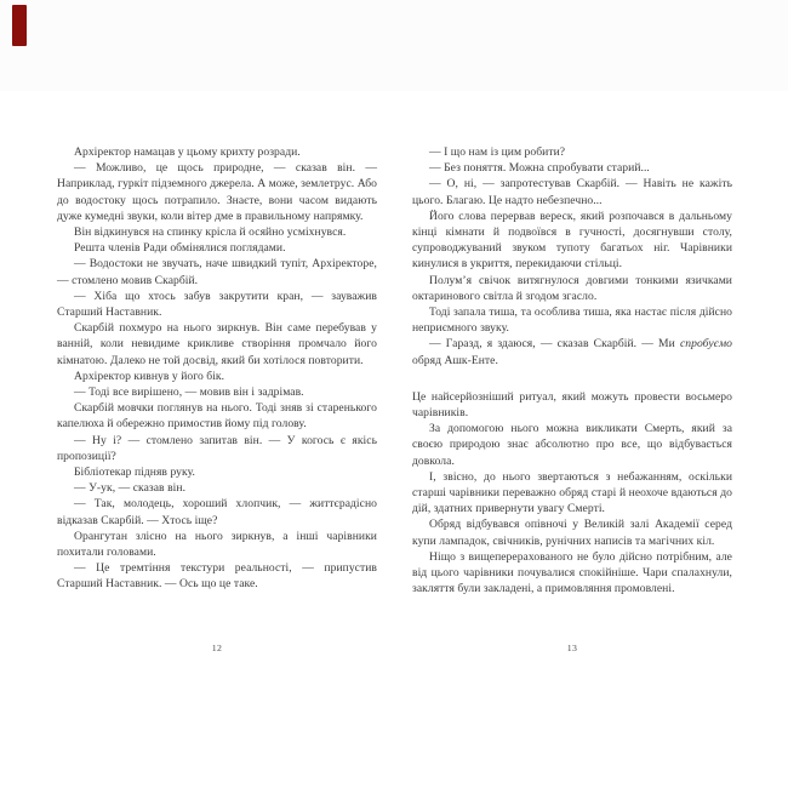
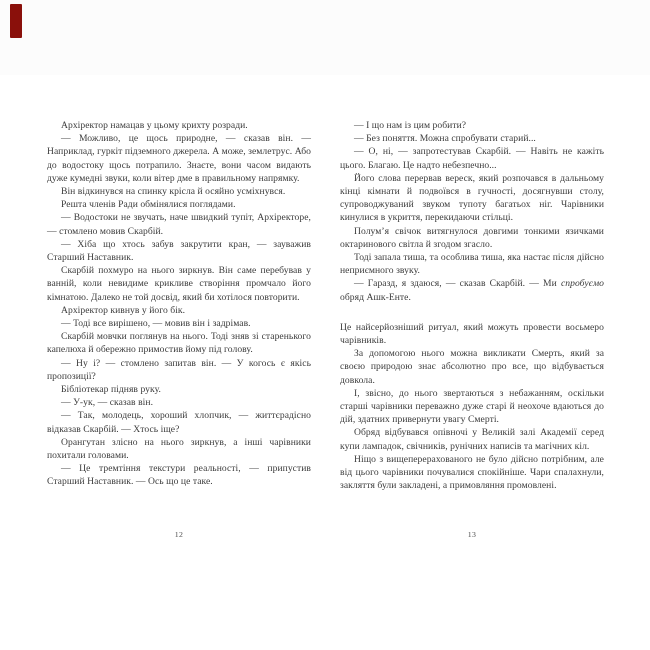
  Архіректор намацав у цьому крихту розради.
  — Можливо, це щось природне, — сказав він. — Наприклад, гуркіт підземного джерела. А може, землетрус. Або до водостоку щось потрапило. Знаєте, вони часом видають дуже кумедні звуки, коли вітер дме в правильному напрямку.
  Він відкинувся на спинку крісла й осяйно усміхнувся.
  Решта членів Ради обмінялися поглядами.
  — Водостоки не звучать, наче швидкий тупіт, Архіректоре, — стомлено мовив Скарбій.
  — Хіба що хтось забув закрутити кран, — зауважив Старший Наставник.
  Скарбій похмуро на нього зиркнув. Він саме перебував у ванній, коли невидиме крикливе створіння промчало його кімнатою. Далеко не той досвід, який би хотілося повторити.
  Архіректор кивнув у його бік.
  — Тоді все вирішено, — мовив він і задрімав.
  Скарбій мовчки поглянув на нього. Тоді зняв зі старенького капелюха й обережно примостив йому під голову.
  — Ну і? — стомлено запитав він. — У когось є якісь пропозиції?
  Бібліотекар підняв руку.
  — У-ук, — сказав він.
  — Так, молодець, хороший хлопчик, — життєрадісно відказав Скарбій. — Хтось іще?
  Орангутан злісно на нього зиркнув, а інші чарівники похитали головами.
  — Це тремтіння текстури реальності, — припустив Старший Наставник. — Ось що це таке.
  — І що нам із цим робити?
  — Без поняття. Можна спробувати старий...
  — О, ні, — запротестував Скарбій. — Навіть не кажіть цього. Благаю. Це надто небезпечно...
  Його слова перервав вереск, який розпочався в дальньому кінці кімнати й подвоївся в гучності, досягнувши столу, супроводжуваний звуком тупоту багатьох ніг. Чарівники кинулися в укриття, перекидаючи стільці.
  Полум’я свічок витягнулося довгими тонкими язичками октаринового світла й згодом згасло.
  Тоді запала тиша, та особлива тиша, яка настає після дійсно неприємного звуку.
  — Гаразд, я здаюся, — сказав Скарбій. — Ми спробуємо обряд Ашк-Енте.
  Це найсерйозніший ритуал, який можуть провести восьмеро чарівників.
  За допомогою нього можна викликати Смерть, який за своєю природою знає абсолютно про все, що відбувається довкола.
- І, звісно, до нього звертаються з небажанням, оскільки старші чарівники переважно обряд старі й неохоче вдаються до дій, здатних привернути увагу Смерті.
+ І, звісно, до нього звертаються з небажанням, оскільки старші чарівники переважно дуже старі й неохоче вдаються до дій, здатних привернути увагу Смерті.
  Обряд відбувався опівночі у Великій залі Академії серед купи лампадок, свічників, рунічних написів та магічних кіл.
  Ніщо з вищеперерахованого не було дійсно потрібним, але від цього чарівники почувалися спокійніше. Чари спалахнули, закляття були закладені, а примовляння промовлені.
  12
  13
